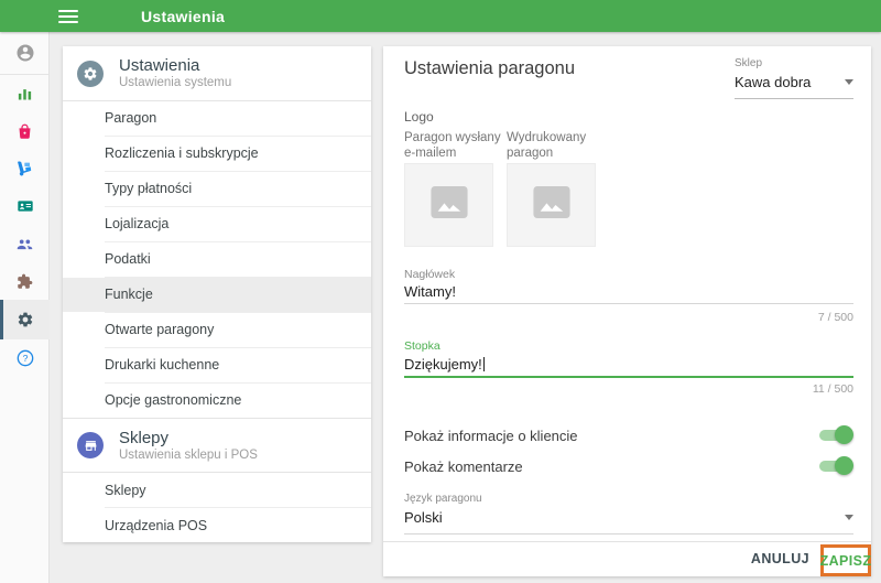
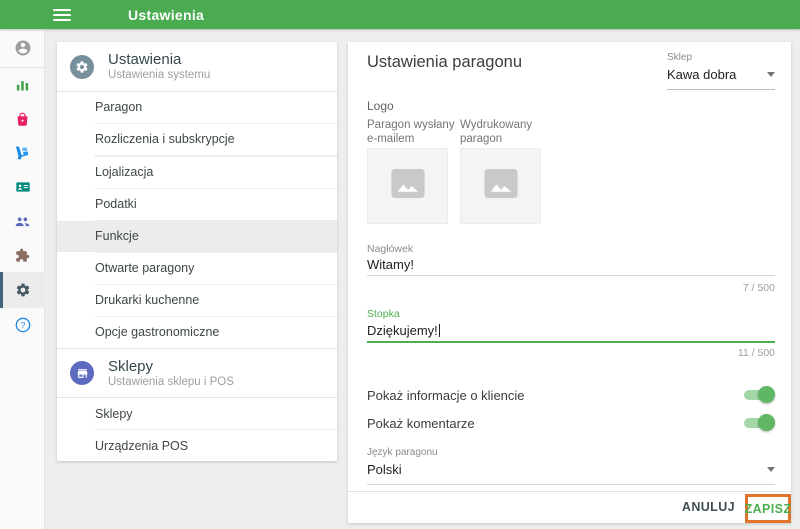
  Ustawienia
  ?
  Ustawienia
  Ustawienia systemu
  Paragon
  Rozliczenia i subskrypcje
- Typy płatności
  Lojalizacja
  Podatki
  Funkcje
  Otwarte paragony
  Drukarki kuchenne
  Opcje gastronomiczne
  Sklepy
  Ustawienia sklepu i POS
  Sklepy
  Urządzenia POS
  Ustawienia paragonu
  Sklep
  Kawa dobra
  Logo
  Paragon wysłany e-mailem
  Wydrukowany paragon
  Nagłówek
  Witamy!
  7 / 500
  Stopka
  Dziękujemy!
  11 / 500
  Pokaż informacje o kliencie
  Pokaż komentarze
  Język paragonu
  Polski
  ANULUJ
  ZAPISZ
